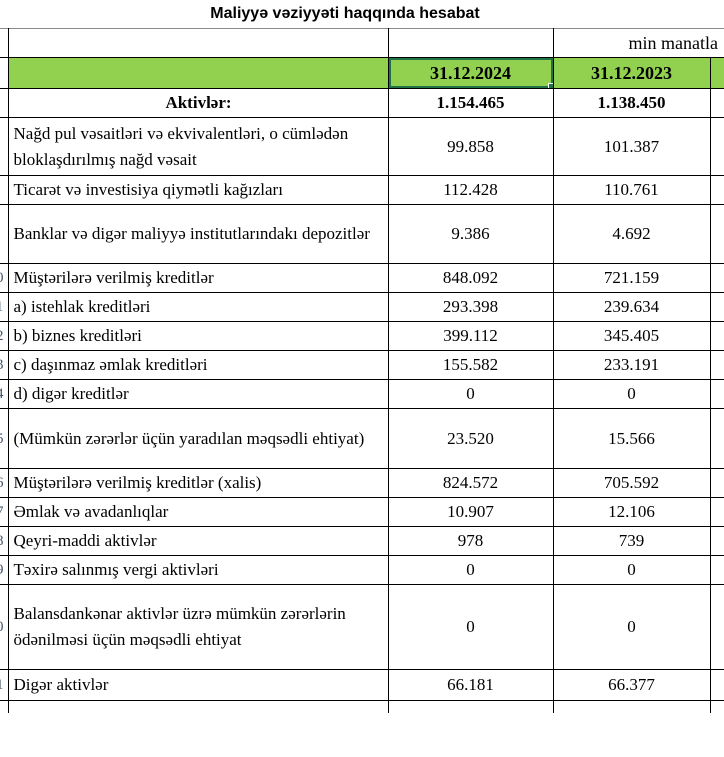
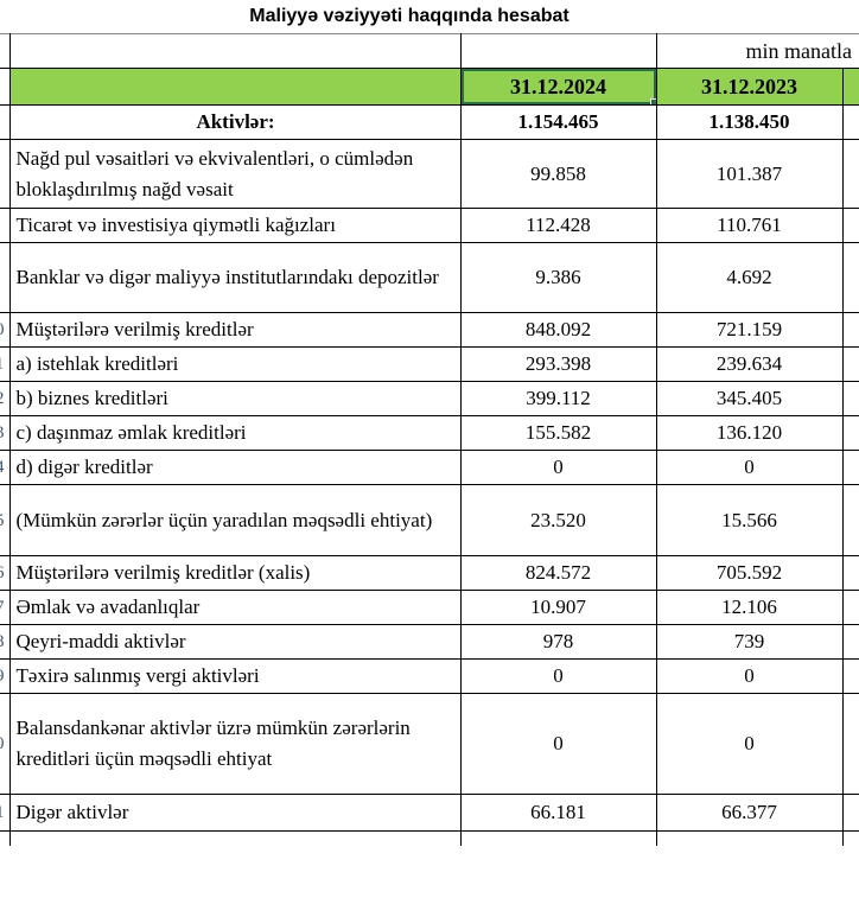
  Maliyyə vəziyyəti haqqında hesabat
  			min manatla
  		31.12.2024	31.12.2023
  	Aktivlər:	1.154.465	1.138.450
  	Nağd pul vəsaitləri və ekvivalentləri, o cümlədən bloklaşdırılmış nağd vəsait	99.858	101.387
  	Ticarət və investisiya qiymətli kağızları	112.428	110.761
  	Banklar və digər maliyyə institutlarındakı depozitlər	9.386	4.692
  	Müştərilərə verilmiş kreditlər	848.092	721.159
  	a) istehlak kreditləri	293.398	239.634
  	b) biznes kreditləri	399.112	345.405
- 	c) daşınmaz əmlak kreditləri	155.582	233.191
+ 	c) daşınmaz əmlak kreditləri	155.582	136.120
  	d) digər kreditlər	0	0
  	(Mümkün zərərlər üçün yaradılan məqsədli ehtiyat)	23.520	15.566
  	Müştərilərə verilmiş kreditlər (xalis)	824.572	705.592
  	Əmlak və avadanlıqlar	10.907	12.106
  	Qeyri-maddi aktivlər	978	739
  	Təxirə salınmış vergi aktivləri	0	0
- 	Balansdankənar aktivlər üzrə mümkün zərərlərin ödənilməsi üçün məqsədli ehtiyat	0	0
+ 	Balansdankənar aktivlər üzrə mümkün zərərlərin kreditləri üçün məqsədli ehtiyat	0	0
  	Digər aktivlər	66.181	66.377
